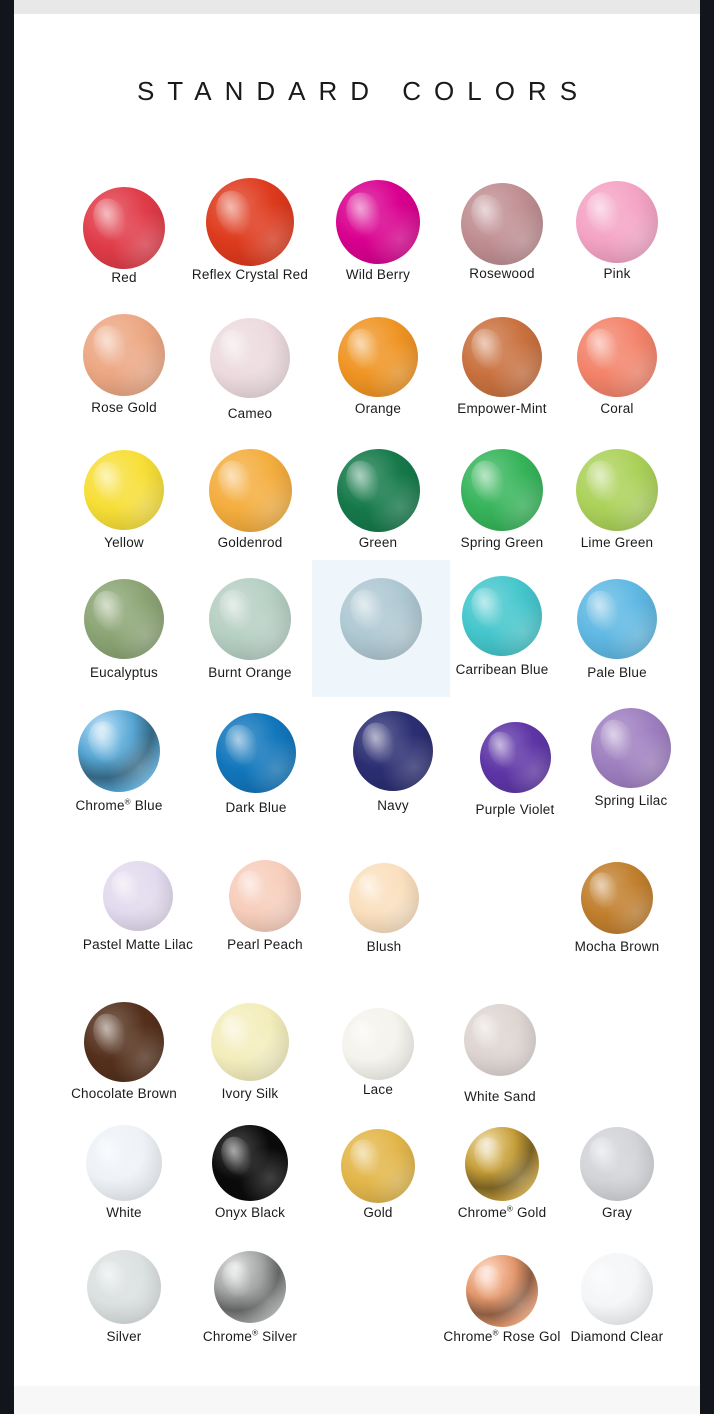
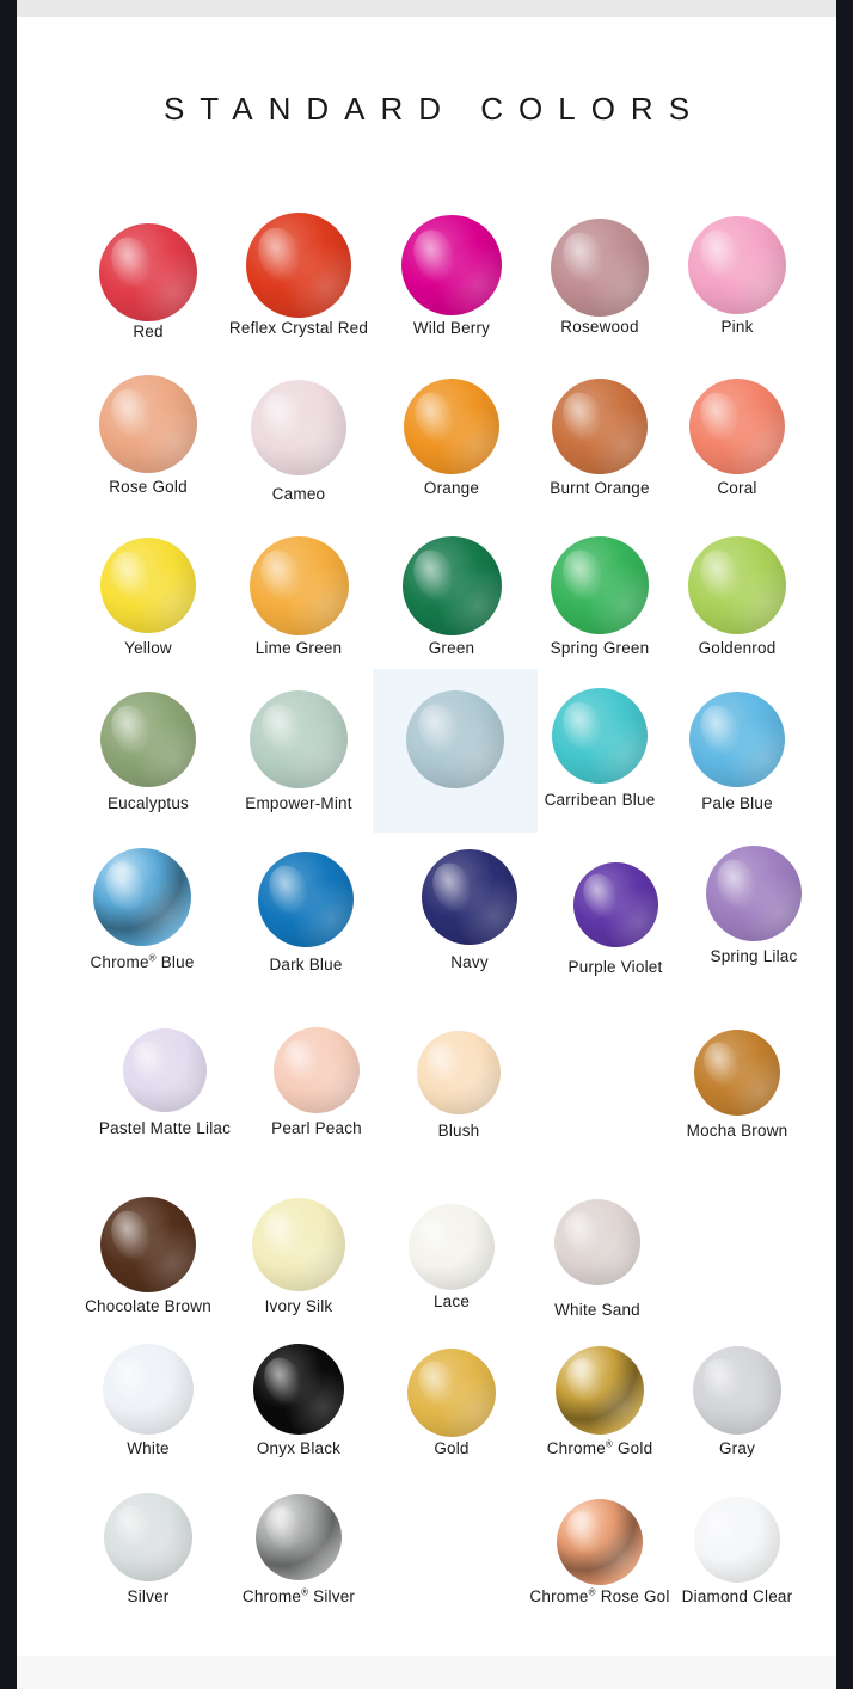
  STANDARD COLORS
  Red
  Reflex Crystal Red
  Wild Berry
  Rosewood
  Pink
  Rose Gold
  Cameo
  Orange
- Empower-Mint
+ Burnt Orange
  Coral
  Yellow
- Goldenrod
+ Lime Green
  Green
  Spring Green
- Lime Green
+ Goldenrod
  Eucalyptus
- Burnt Orange
+ Empower-Mint
  Carribean Blue
  Pale Blue
  Chrome® Blue
  Dark Blue
  Navy
  Purple Violet
  Spring Lilac
  Pastel Matte Lilac
  Pearl Peach
  Blush
  Mocha Brown
  Chocolate Brown
  Ivory Silk
  Lace
  White Sand
  White
  Onyx Black
  Gold
  Chrome® Gold
  Gray
  Silver
  Chrome® Silver
  Chrome® Rose Gol
  Diamond Clear
